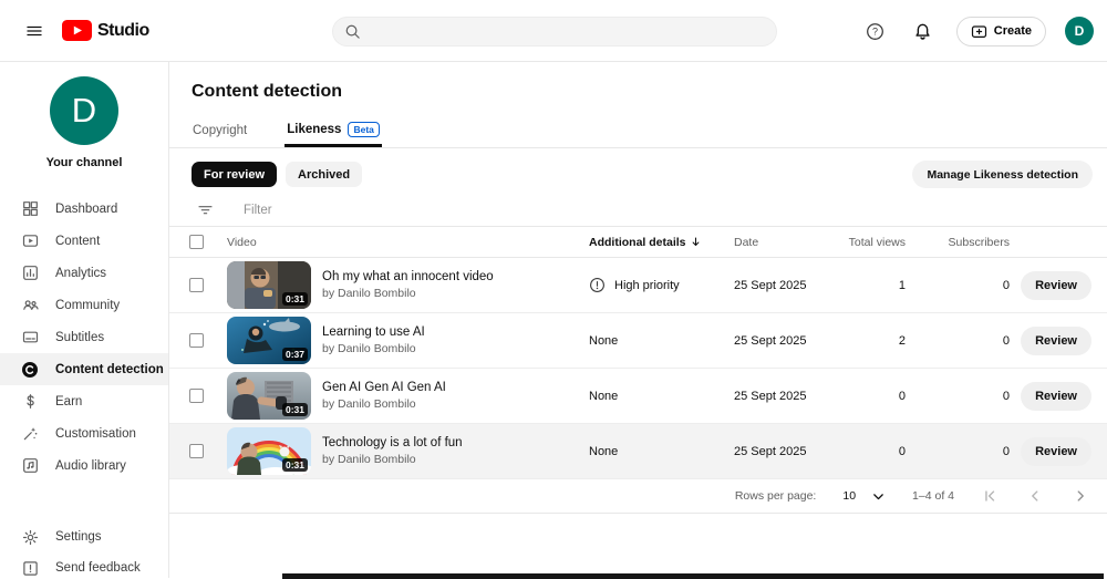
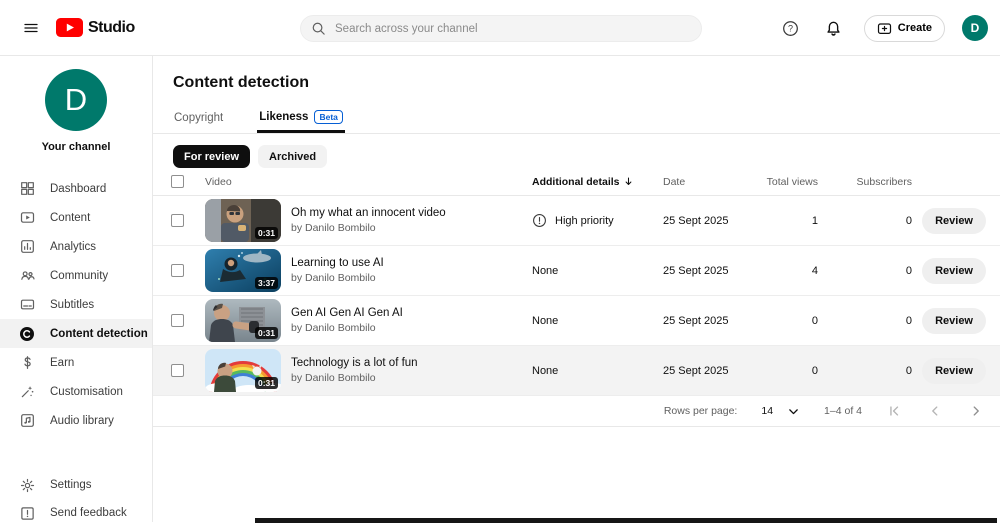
  Studio
+ Search across your channel
  ?
  Create
  D
  D
  Your channel
  Dashboard
  Content
  Analytics
  Community
  Subtitles
  Content detection
  Earn
  Customisation
  Audio library
  Settings
  Send feedback
  Content detection
  Copyright
  Likeness
  Beta
  For review
  Archived
- Manage Likeness detection
- Filter
  Video
  Additional details
  Date
  Total views
  Subscribers
  0:31
  Oh my what an innocent video
  by Danilo Bombilo
  High priority
  25 Sept 2025
  1
  0
  Review
- 0:37
+ 3:37
  Learning to use AI
  by Danilo Bombilo
  None
  25 Sept 2025
- 2
+ 4
  0
  Review
  0:31
  Gen AI Gen AI Gen AI
  by Danilo Bombilo
  None
  25 Sept 2025
  0
  0
  Review
  0:31
  Technology is a lot of fun
  by Danilo Bombilo
  None
  25 Sept 2025
  0
  0
  Review
  Rows per page:
- 10
+ 14
  1–4 of 4
